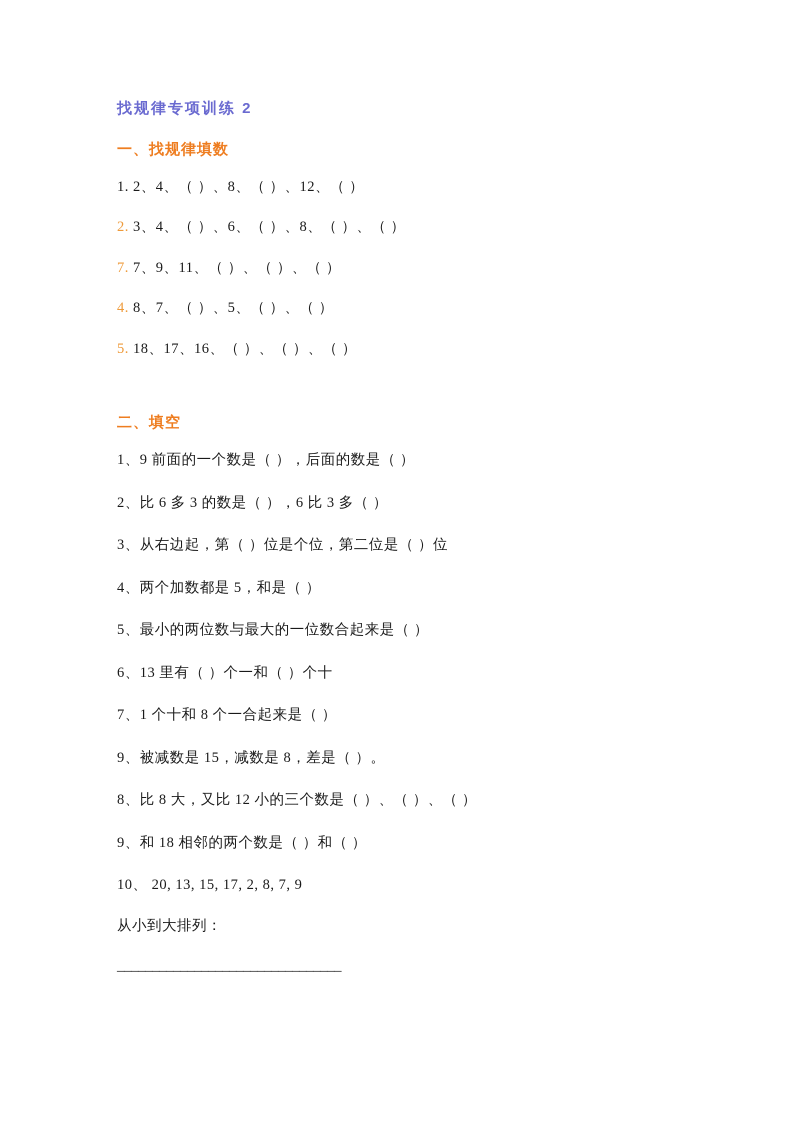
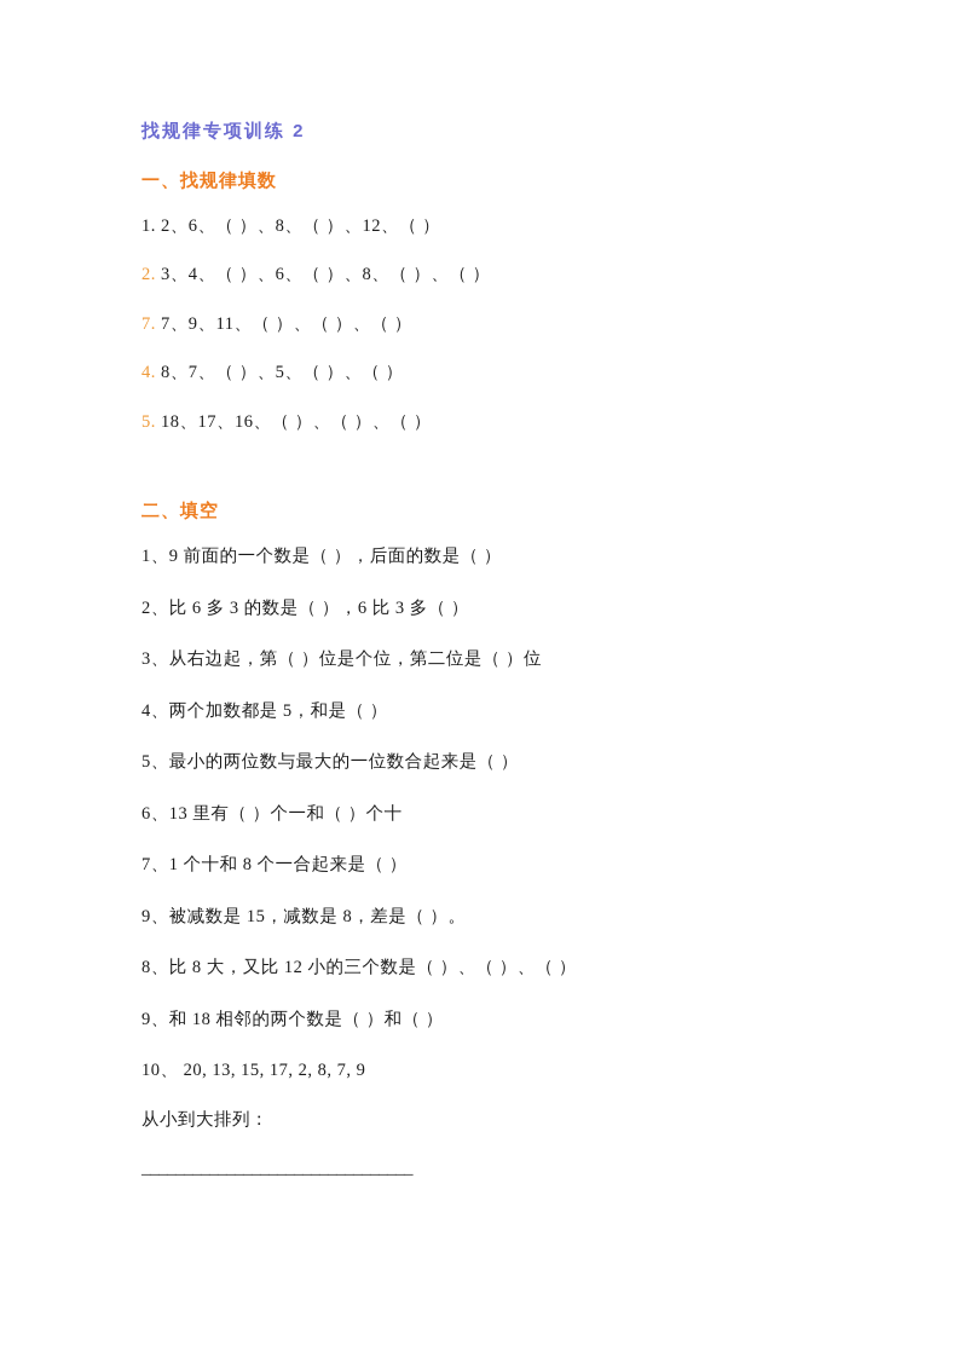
  找规律专项训练 2
  一、找规律填数
- 1. 2、4、（ ）、8、（ ）、12、（ ）
+ 1. 2、6、（ ）、8、（ ）、12、（ ）
  2. 3、4、（ ）、6、（ ）、8、（ ）、（ ）
  7. 7、9、11、（ ）、（ ）、（ ）
  4. 8、7、（ ）、5、（ ）、（ ）
  5. 18、17、16、（ ）、（ ）、（ ）
  二、填空
  1、9 前面的一个数是（ ），后面的数是（ ）
  2、比 6 多 3 的数是（ ），6 比 3 多（ ）
  3、从右边起，第（ ）位是个位，第二位是（ ）位
  4、两个加数都是 5，和是（ ）
  5、最小的两位数与最大的一位数合起来是（ ）
  6、13 里有（ ）个一和（ ）个十
  7、1 个十和 8 个一合起来是（ ）
  9、被减数是 15，减数是 8，差是（ ）。
  8、比 8 大，又比 12 小的三个数是（ ）、（ ）、（ ）
  9、和 18 相邻的两个数是（ ）和（ ）
  10、 20, 13, 15, 17, 2, 8, 7, 9
  从小到大排列：
  ________________________________
